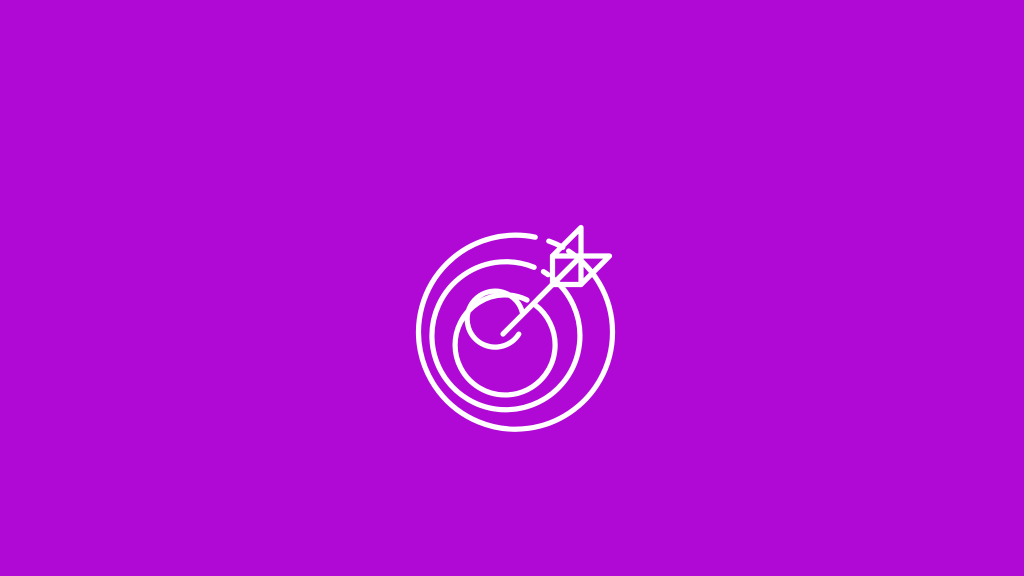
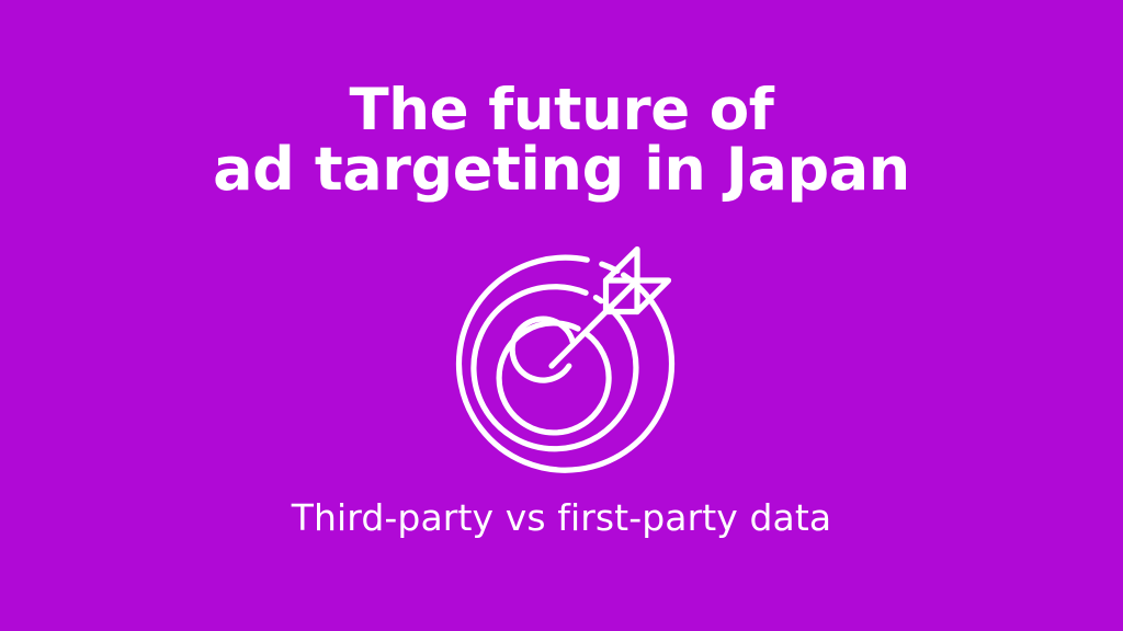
+ The future of
+ ad targeting in Japan
+ Third-party vs first-party data
